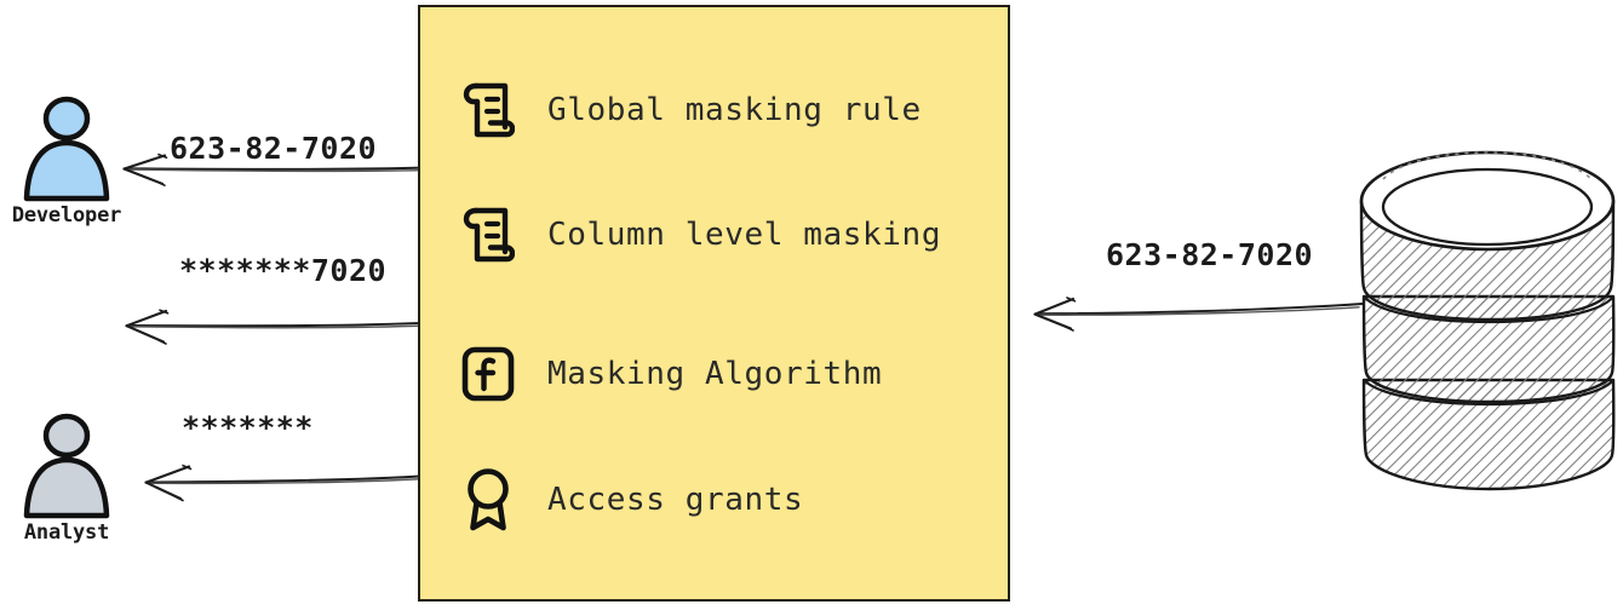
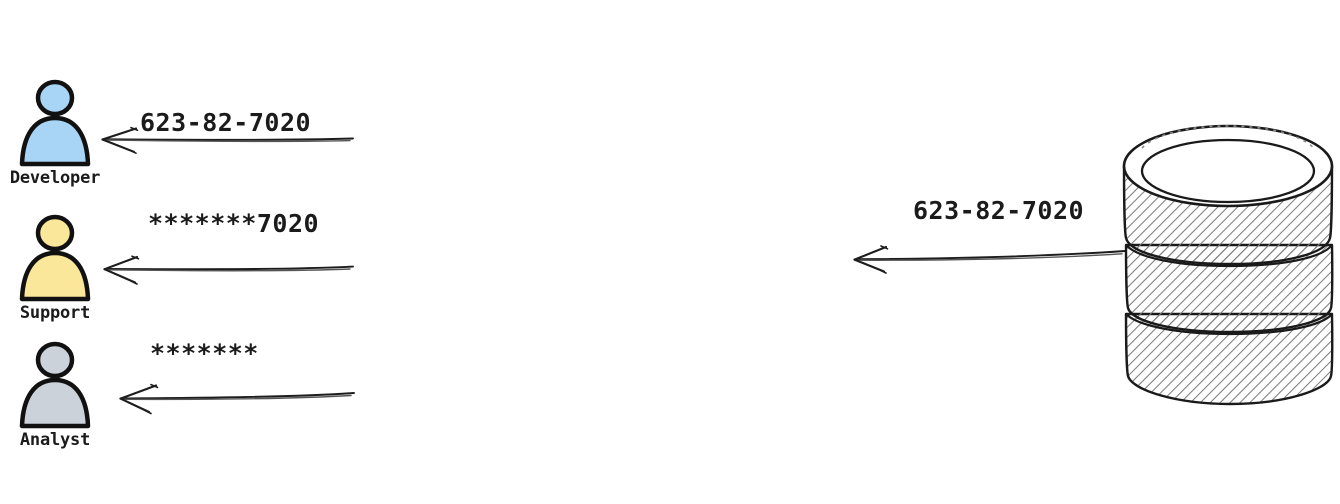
  Developer
+ Support
  Analyst
  623-82-7020
  *******7020
  *******
- Global masking rule
- Column level masking
- Masking Algorithm
- Access grants
  623-82-7020
